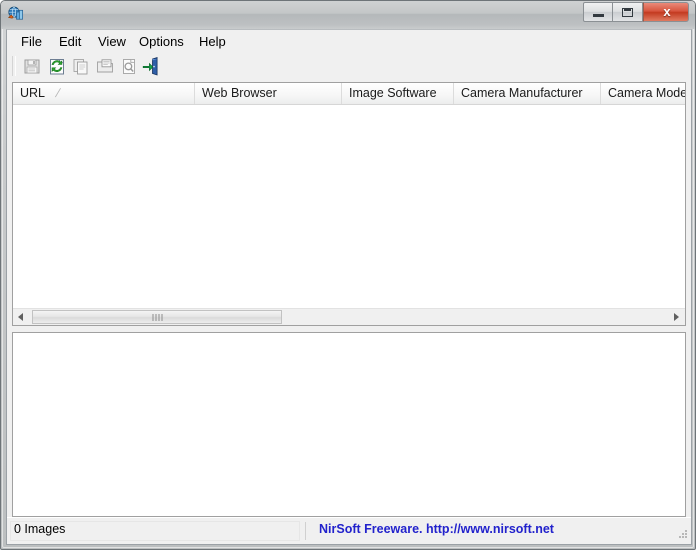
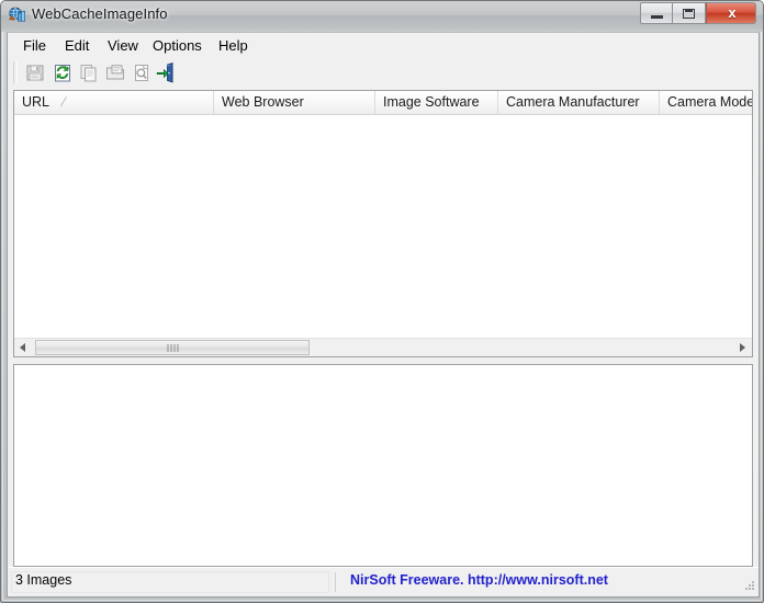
+ WebCacheImageInfo
  x
  File
  Edit
  View
  Options
  Help
  URL
  Web Browser
  Image Software
  Camera Manufacturer
  Camera Mode
- 0 Images
+ 3 Images
  NirSoft Freeware. http://www.nirsoft.net
